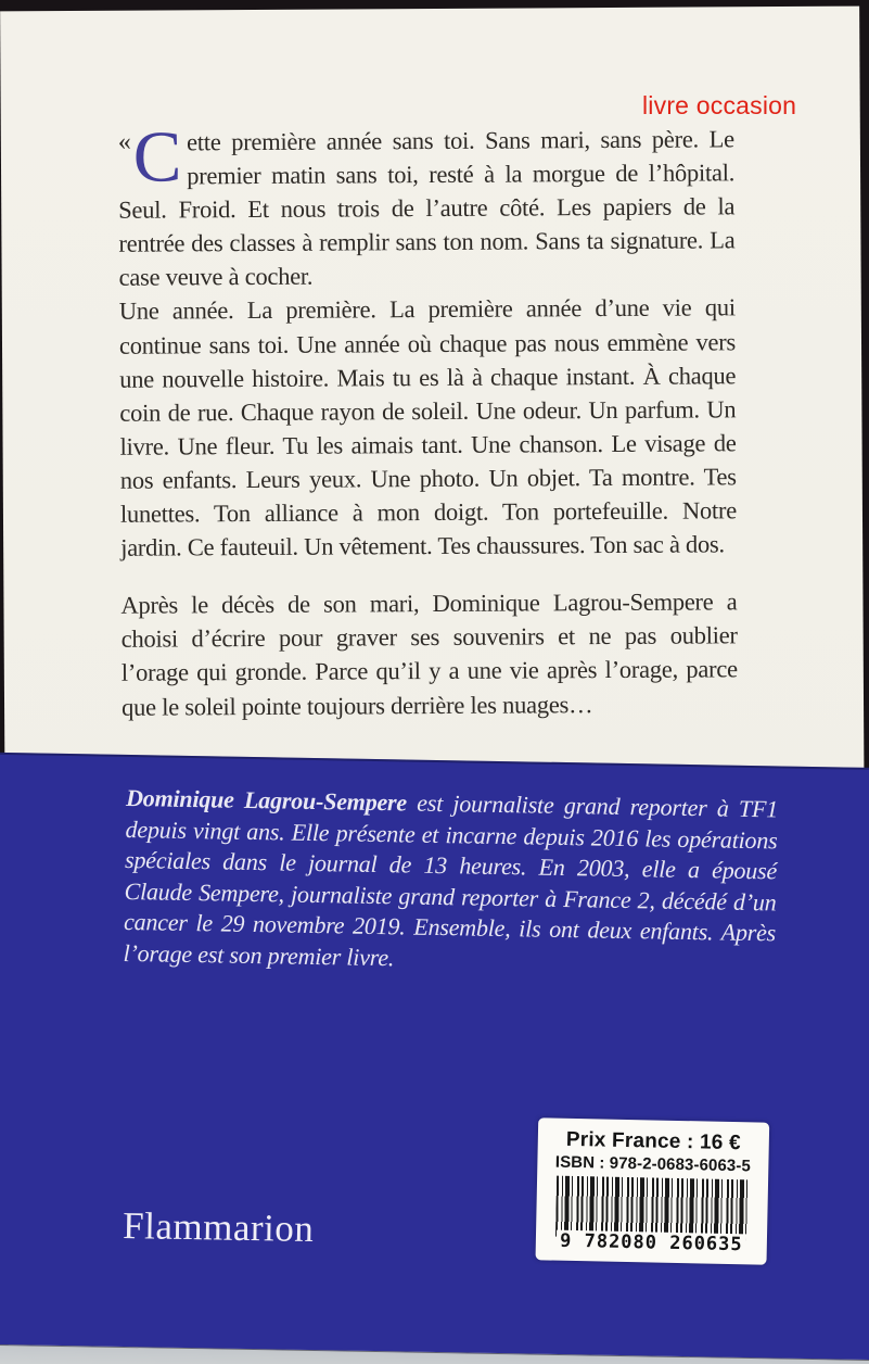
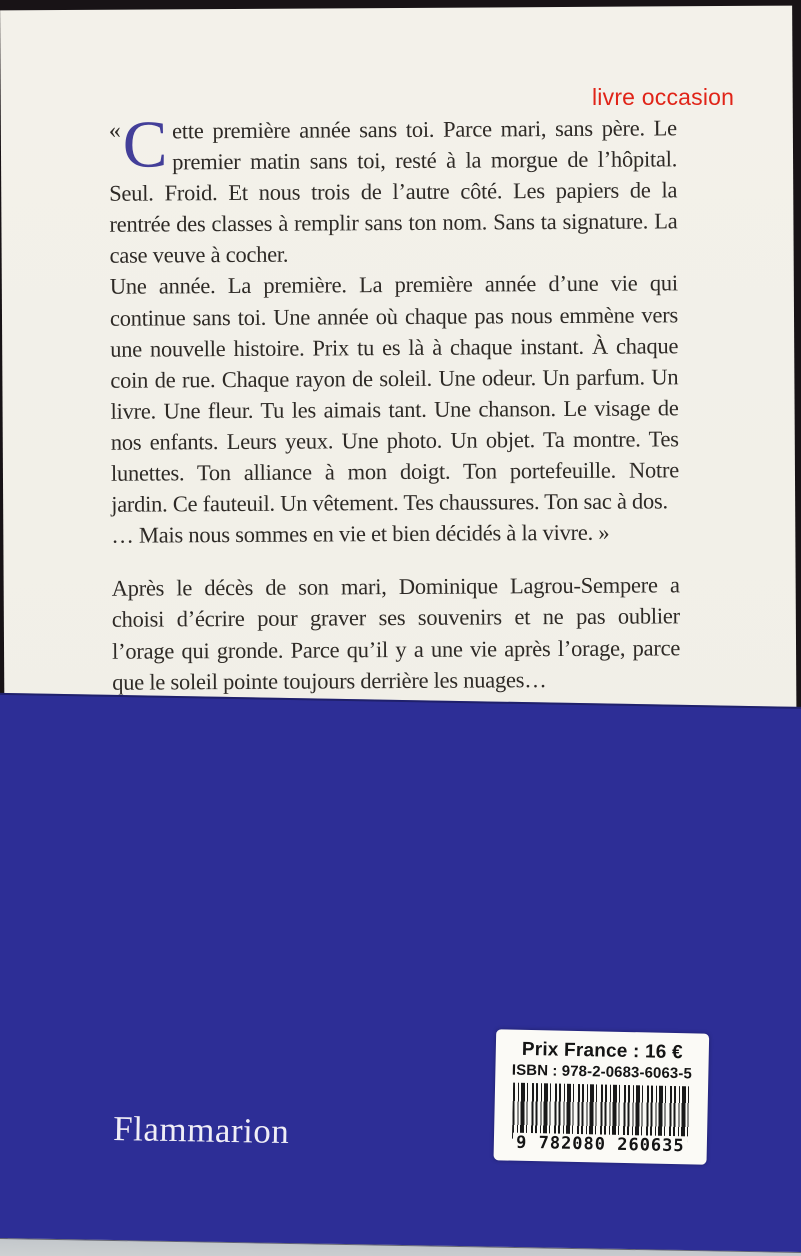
  «
  C
- ette première année sans toi. Sans mari, sans père. Le premier matin sans toi, resté à la morgue de l’hôpital. Seul. Froid. Et nous trois de l’autre côté. Les papiers de la rentrée des classes à remplir sans ton nom. Sans ta signature. La case veuve à cocher.
+ ette première année sans toi. Parce mari, sans père. Le premier matin sans toi, resté à la morgue de l’hôpital. Seul. Froid. Et nous trois de l’autre côté. Les papiers de la rentrée des classes à remplir sans ton nom. Sans ta signature. La case veuve à cocher.
- Une année. La première. La première année d’une vie qui continue sans toi. Une année où chaque pas nous emmène vers une nouvelle histoire. Mais tu es là à chaque instant. À chaque coin de rue. Chaque rayon de soleil. Une odeur. Un parfum. Un livre. Une fleur. Tu les aimais tant. Une chanson. Le visage de nos enfants. Leurs yeux. Une photo. Un objet. Ta montre. Tes lunettes. Ton alliance à mon doigt. Ton portefeuille. Notre jardin. Ce fauteuil. Un vêtement. Tes chaussures. Ton sac à dos.
+ Une année. La première. La première année d’une vie qui continue sans toi. Une année où chaque pas nous emmène vers une nouvelle histoire. Prix tu es là à chaque instant. À chaque coin de rue. Chaque rayon de soleil. Une odeur. Un parfum. Un livre. Une fleur. Tu les aimais tant. Une chanson. Le visage de nos enfants. Leurs yeux. Une photo. Un objet. Ta montre. Tes lunettes. Ton alliance à mon doigt. Ton portefeuille. Notre jardin. Ce fauteuil. Un vêtement. Tes chaussures. Ton sac à dos.
+ … Mais nous sommes en vie et bien décidés à la vivre. »
  Après le décès de son mari, Dominique Lagrou-Sempere a choisi d’écrire pour graver ses souvenirs et ne pas oublier l’orage qui gronde. Parce qu’il y a une vie après l’orage, parce que le soleil pointe toujours derrière les nuages…
  livre occasion
- Dominique Lagrou-Sempere est journaliste grand reporter à TF1 depuis vingt ans. Elle présente et incarne depuis 2016 les opérations spéciales dans le journal de 13 heures. En 2003, elle a épousé Claude Sempere, journaliste grand reporter à France 2, décédé d’un cancer le 29 novembre 2019. Ensemble, ils ont deux enfants. Après l’orage est son premier livre.
  Prix France : 16 €
  ISBN : 978-2-0683-6063-5
  9 782080 260635
  Flammarion
